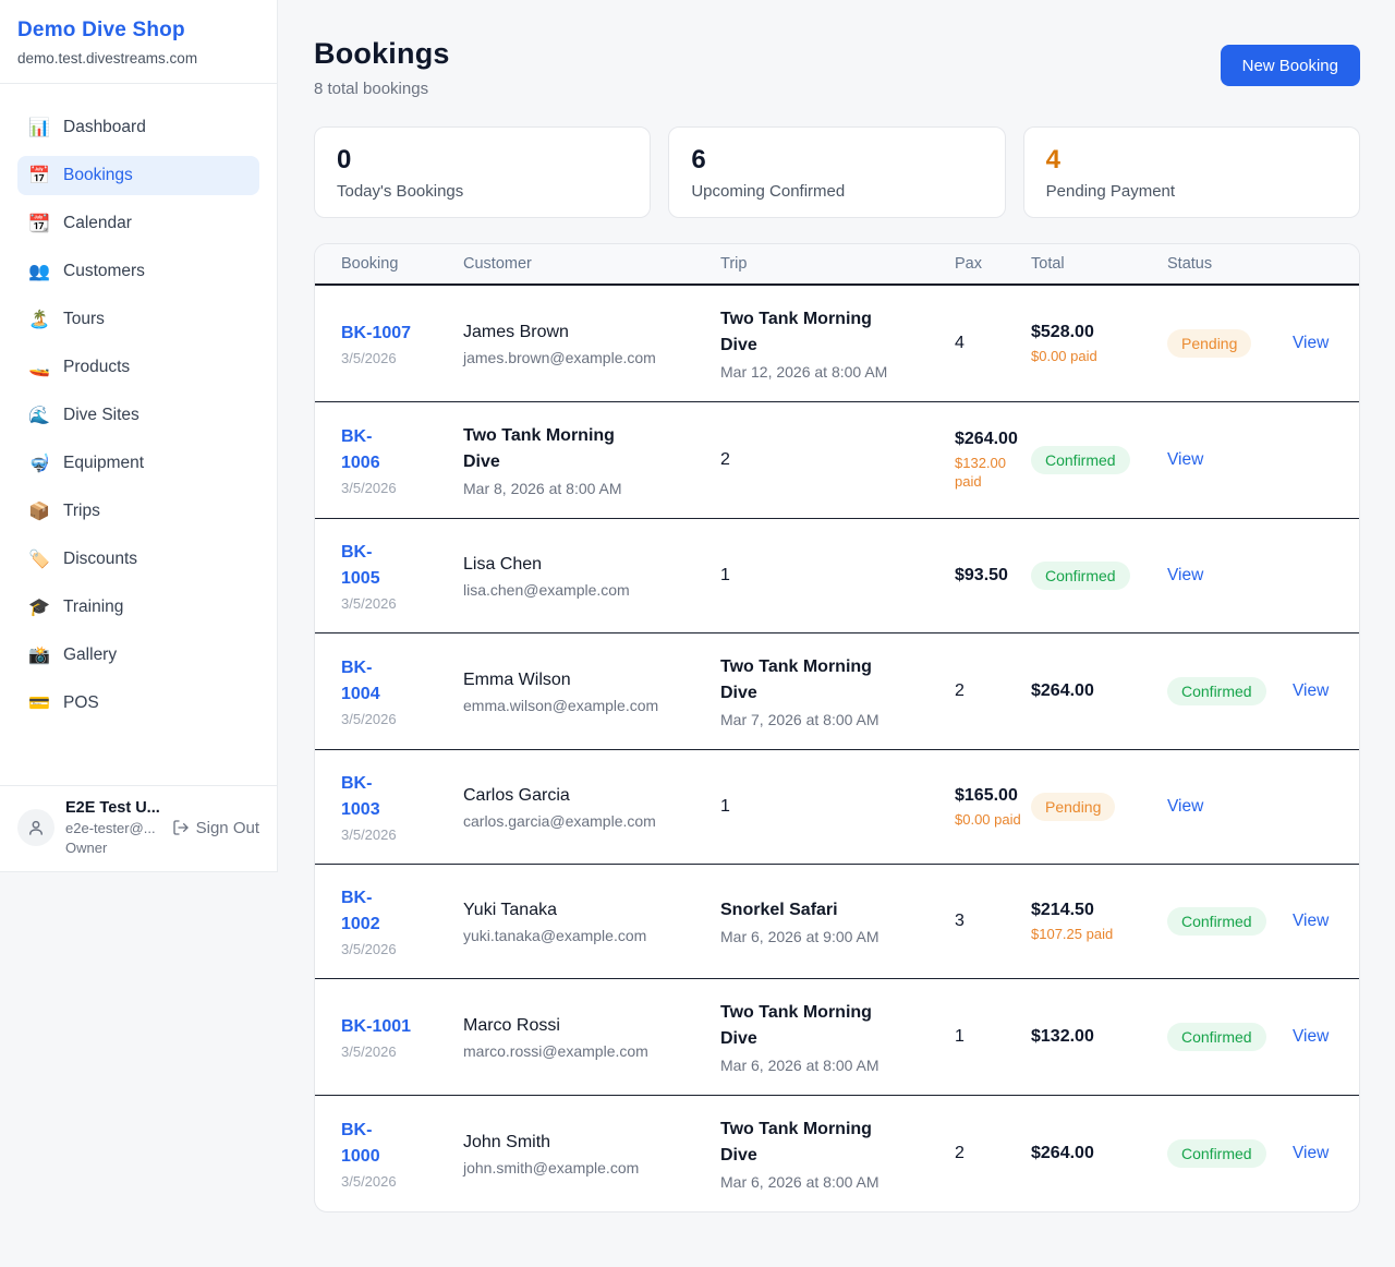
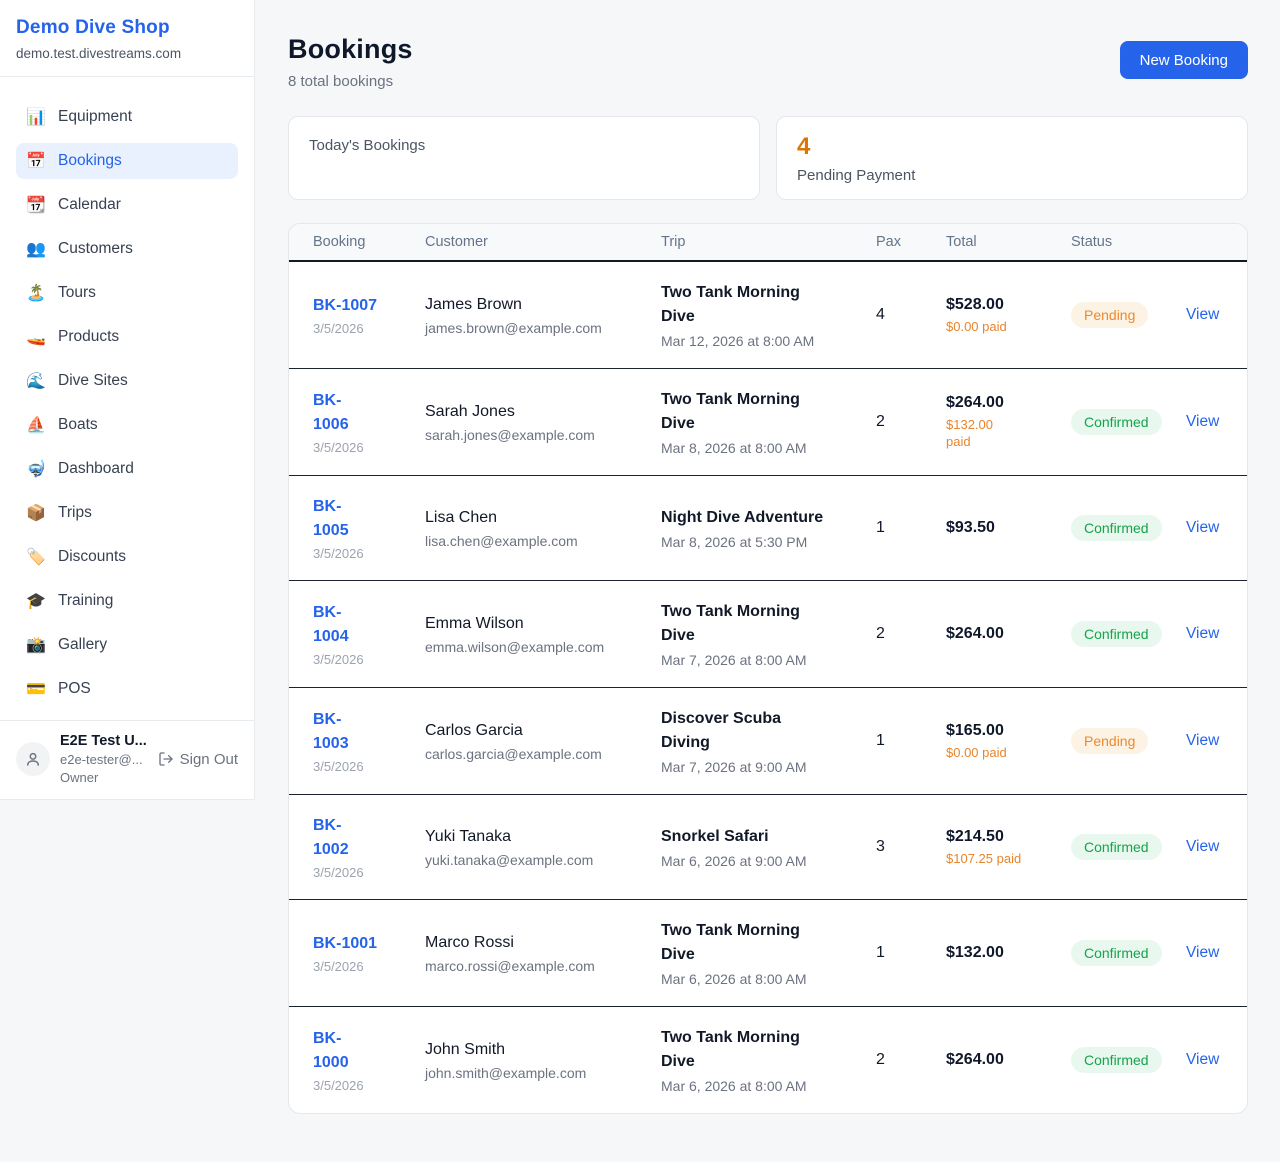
  Demo Dive Shop
  demo.test.divestreams.com
  📊
- Dashboard
+ Equipment
  📅
  Bookings
  📆
  Calendar
  👥
  Customers
  🏝️
  Tours
  🚤
  Products
  🌊
  Dive Sites
+ ⛵
+ Boats
  🤿
- Equipment
+ Dashboard
  📦
  Trips
  🏷️
  Discounts
  🎓
  Training
  📸
  Gallery
  💳
  POS
  E2E Test U...
  e2e-tester@...
  Owner
  Sign Out
  Bookings
  8 total bookings
  New Booking
- 0
  Today's Bookings
- 6
- Upcoming Confirmed
  4
  Pending Payment
  Booking
  Customer
  Trip
  Pax
  Total
  Status
  BK-1007
  3/5/2026
  James Brown
  james.brown@example.com
  Two Tank Morning
  Dive
  Mar 12, 2026 at 8:00 AM
  4
  $528.00
  $0.00 paid
  Pending
  View
  BK-
  1006
  3/5/2026
+ Sarah Jones
+ sarah.jones@example.com
  Two Tank Morning
  Dive
  Mar 8, 2026 at 8:00 AM
  2
  $264.00
  $132.00
  paid
  Confirmed
  View
  BK-
  1005
  3/5/2026
  Lisa Chen
  lisa.chen@example.com
+ Night Dive Adventure
+ Mar 8, 2026 at 5:30 PM
  1
  $93.50
  Confirmed
  View
  BK-
  1004
  3/5/2026
  Emma Wilson
  emma.wilson@example.com
  Two Tank Morning
  Dive
  Mar 7, 2026 at 8:00 AM
  2
  $264.00
  Confirmed
  View
  BK-
  1003
  3/5/2026
  Carlos Garcia
  carlos.garcia@example.com
+ Discover Scuba
+ Diving
+ Mar 7, 2026 at 9:00 AM
  1
  $165.00
  $0.00 paid
  Pending
  View
  BK-
  1002
  3/5/2026
  Yuki Tanaka
  yuki.tanaka@example.com
  Snorkel Safari
  Mar 6, 2026 at 9:00 AM
  3
  $214.50
  $107.25 paid
  Confirmed
  View
  BK-1001
  3/5/2026
  Marco Rossi
  marco.rossi@example.com
  Two Tank Morning
  Dive
  Mar 6, 2026 at 8:00 AM
  1
  $132.00
  Confirmed
  View
  BK-
  1000
  3/5/2026
  John Smith
  john.smith@example.com
  Two Tank Morning
  Dive
  Mar 6, 2026 at 8:00 AM
  2
  $264.00
  Confirmed
  View
